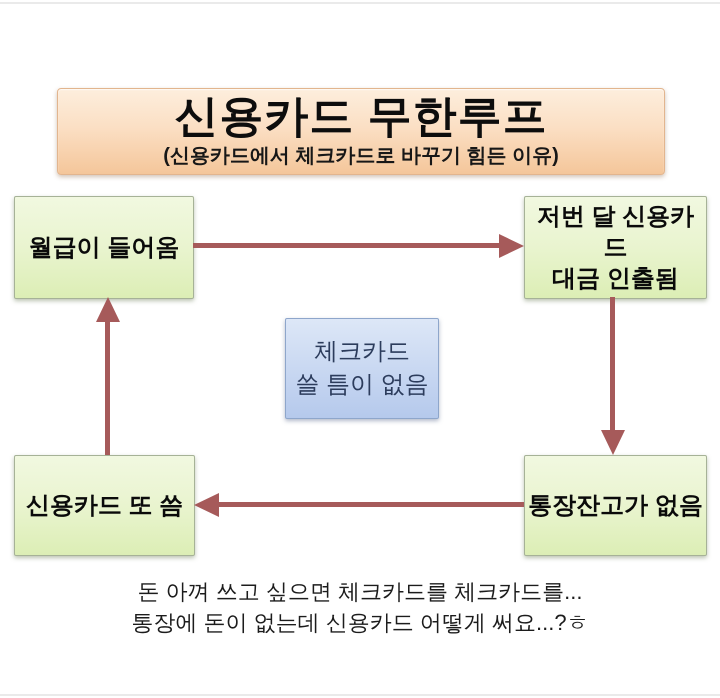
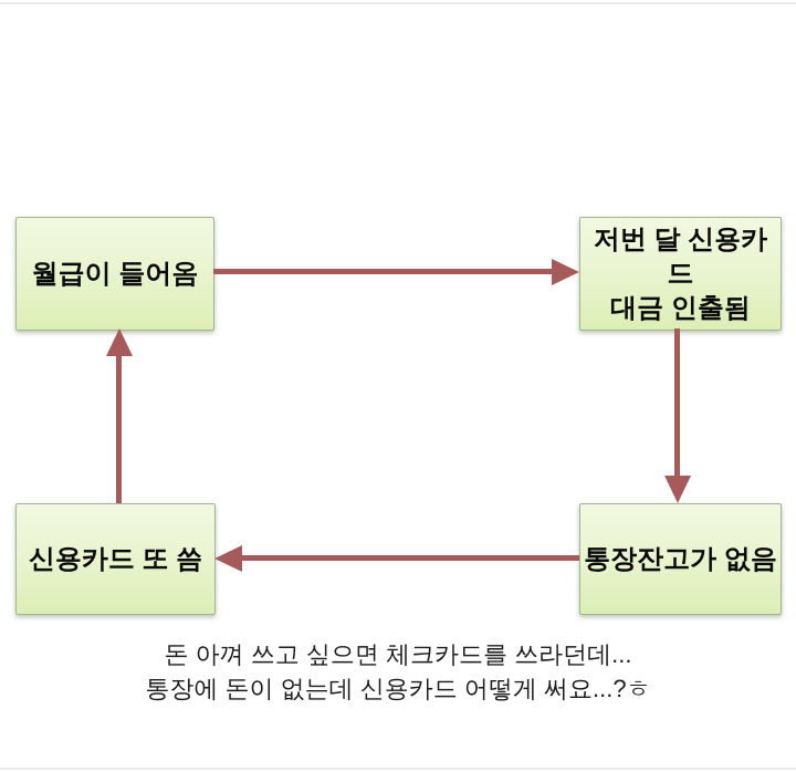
- 신용카드 무한루프
- (신용카드에서 체크카드로 바꾸기 힘든 이유)
  월급이 들어옴
  저번 달 신용카드
  대금 인출됨
  통장잔고가 없음
  신용카드 또 씀
- 체크카드
- 쓸 틈이 없음
- 돈 아껴 쓰고 싶으면 체크카드를 체크카드를...
+ 돈 아껴 쓰고 싶으면 체크카드를 쓰라던데...
  통장에 돈이 없는데 신용카드 어떻게 써요...?ㅎ
